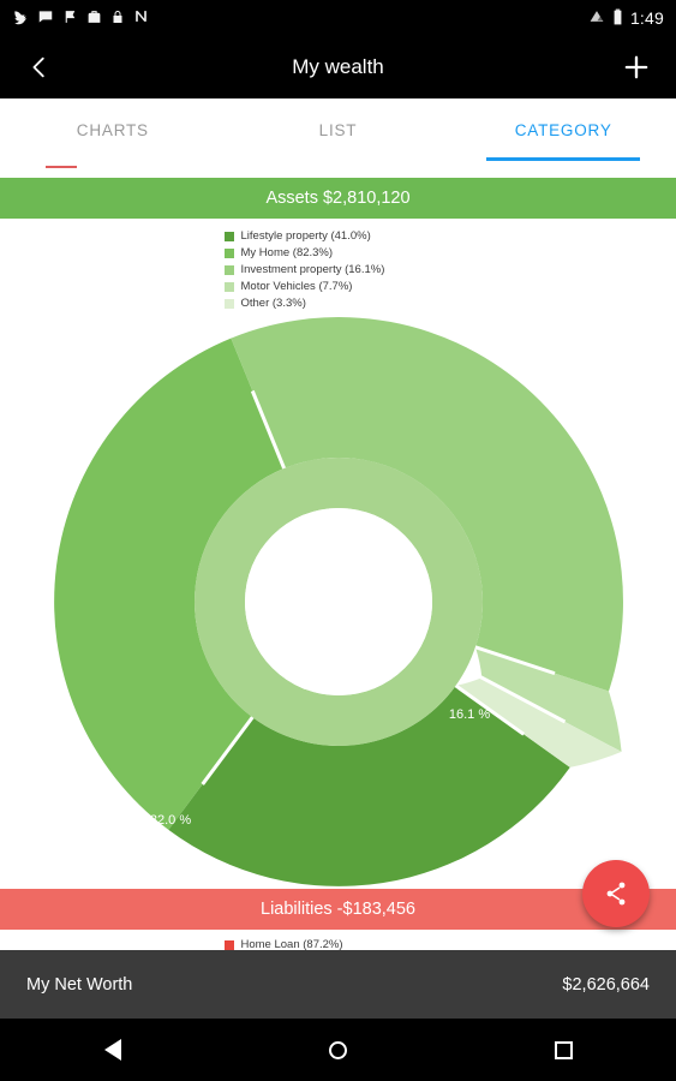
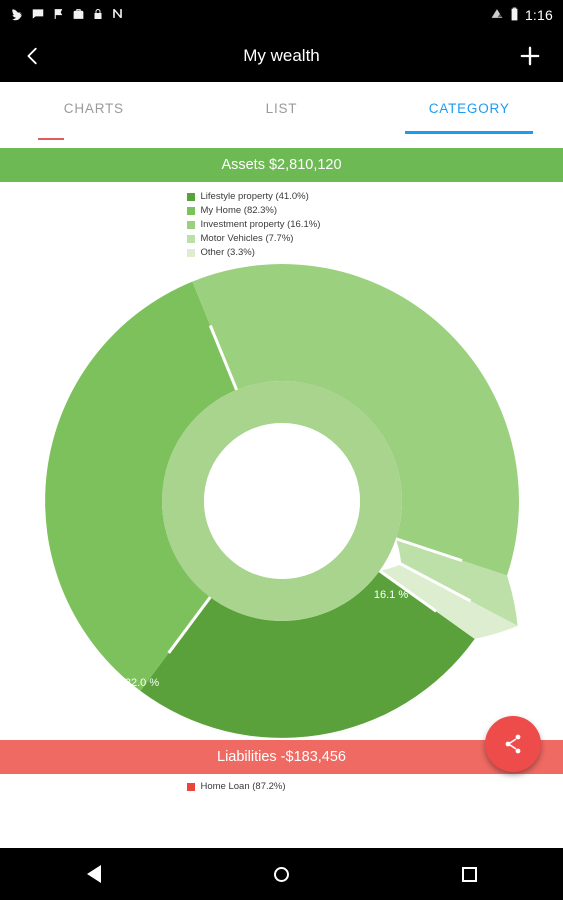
- 1:49
+ 1:16
  My wealth
  CHARTS
  LIST
  CATEGORY
  Assets $2,810,120
  Lifestyle property (41.0%)
  My Home (82.3%)
  Investment property (16.1%)
  Motor Vehicles (7.7%)
  Other (3.3%)
  16.1 %
  7.7 %
  32.0 %
  Liabilities -$183,456
  Home Loan (87.2%)
- My Net Worth
- $2,626,664
